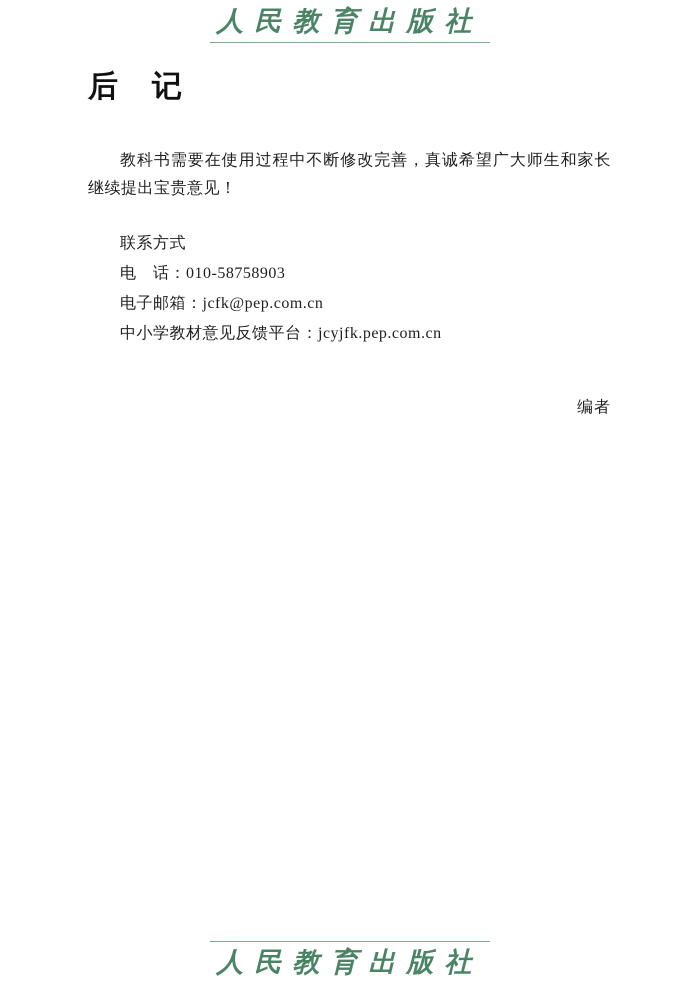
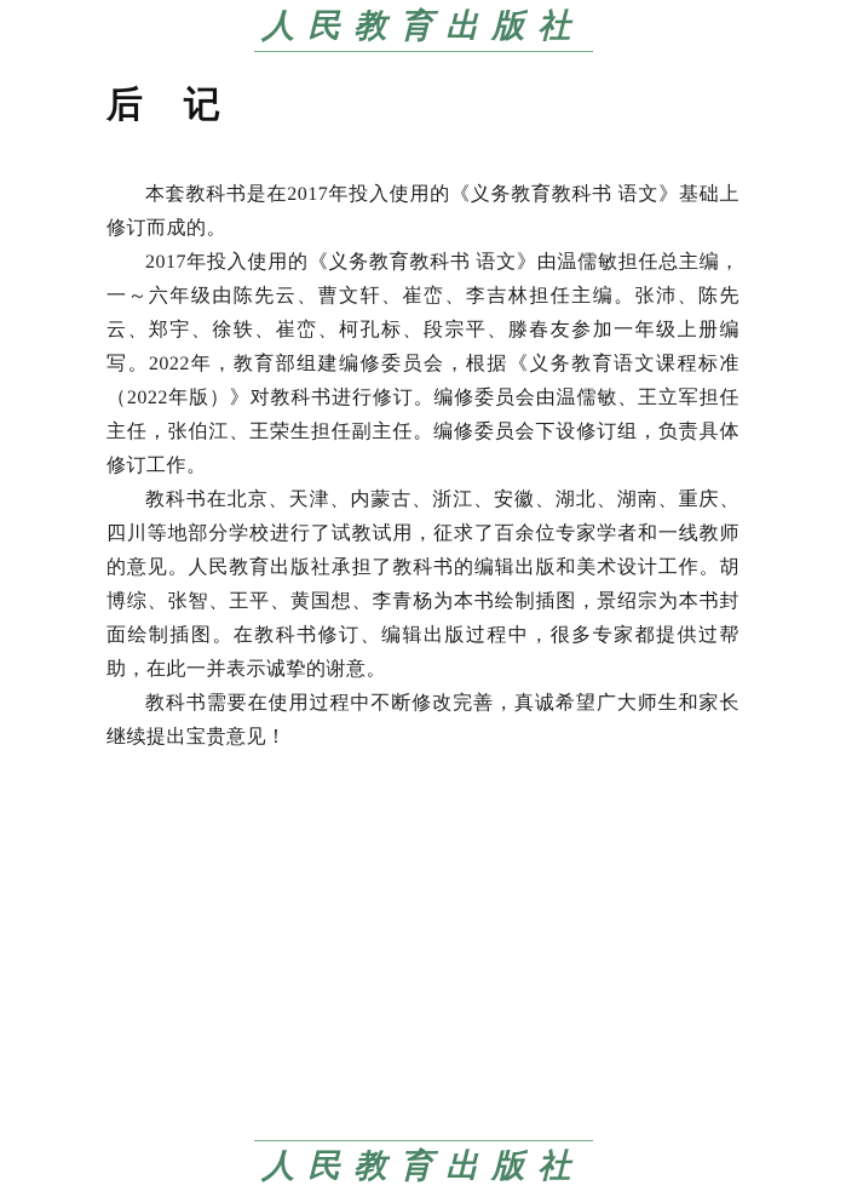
  人民教育出版社
  后 记
+ 本套教科书是在2017年投入使用的《义务教育教科书 语文》基础上修订而成的。
+ 2017年投入使用的《义务教育教科书 语文》由温儒敏担任总主编，一～六年级由陈先云、曹文轩、崔峦、李吉林担任主编。张沛、陈先云、郑宇、徐轶、崔峦、柯孔标、段宗平、滕春友参加一年级上册编写。2022年，教育部组建编修委员会，根据《义务教育语文课程标准（2022年版）》对教科书进行修订。编修委员会由温儒敏、王立军担任主任，张伯江、王荣生担任副主任。编修委员会下设修订组，负责具体修订工作。
+ 教科书在北京、天津、内蒙古、浙江、安徽、湖北、湖南、重庆、四川等地部分学校进行了试教试用，征求了百余位专家学者和一线教师的意见。人民教育出版社承担了教科书的编辑出版和美术设计工作。胡博综、张智、王平、黄国想、李青杨为本书绘制插图，景绍宗为本书封面绘制插图。在教科书修订、编辑出版过程中，很多专家都提供过帮助，在此一并表示诚挚的谢意。
  教科书需要在使用过程中不断修改完善，真诚希望广大师生和家长继续提出宝贵意见！
- 联系方式
- 电 话：010-58758903
- 电子邮箱：jcfk@pep.com.cn
- 中小学教材意见反馈平台：jcyjfk.pep.com.cn
- 编者
  人民教育出版社
